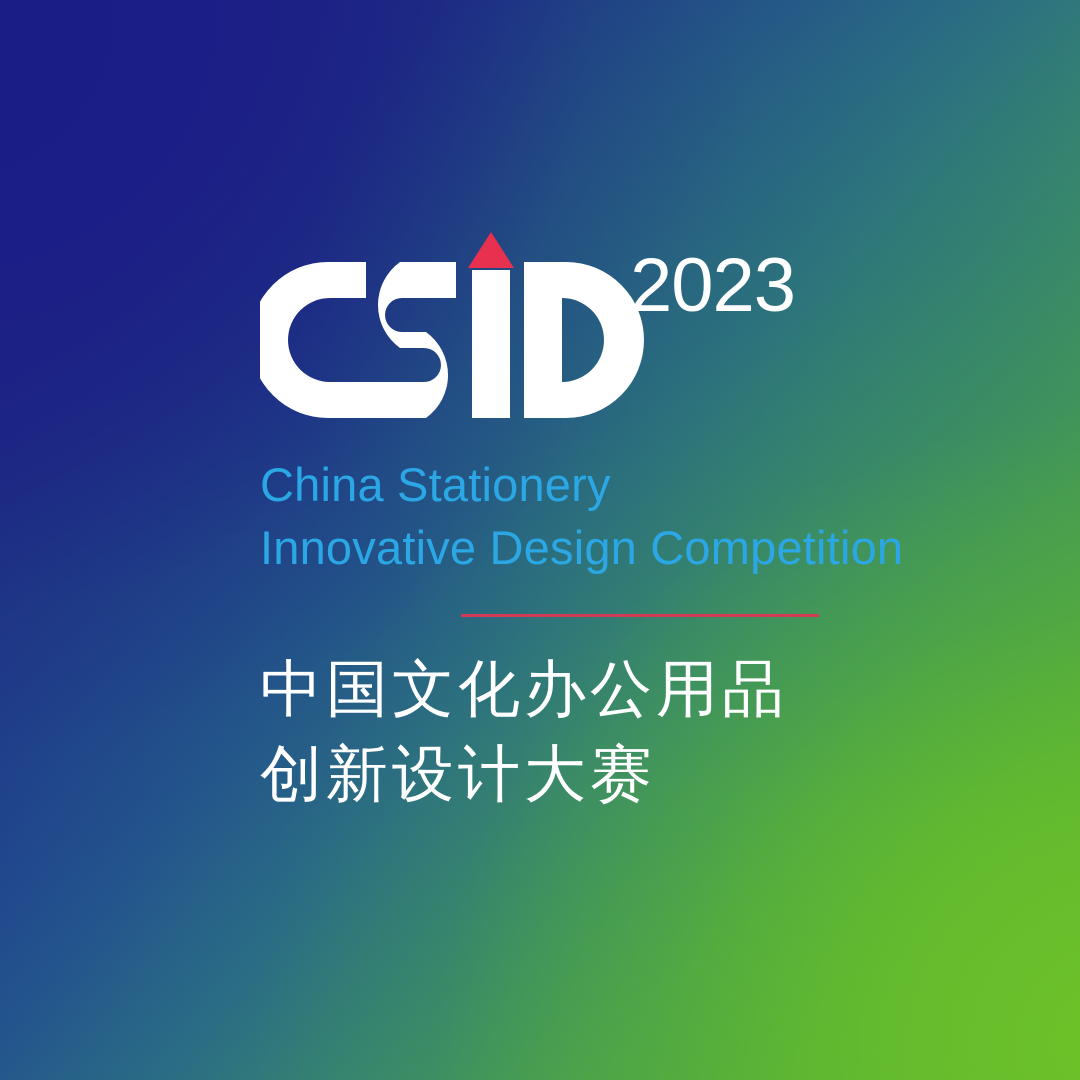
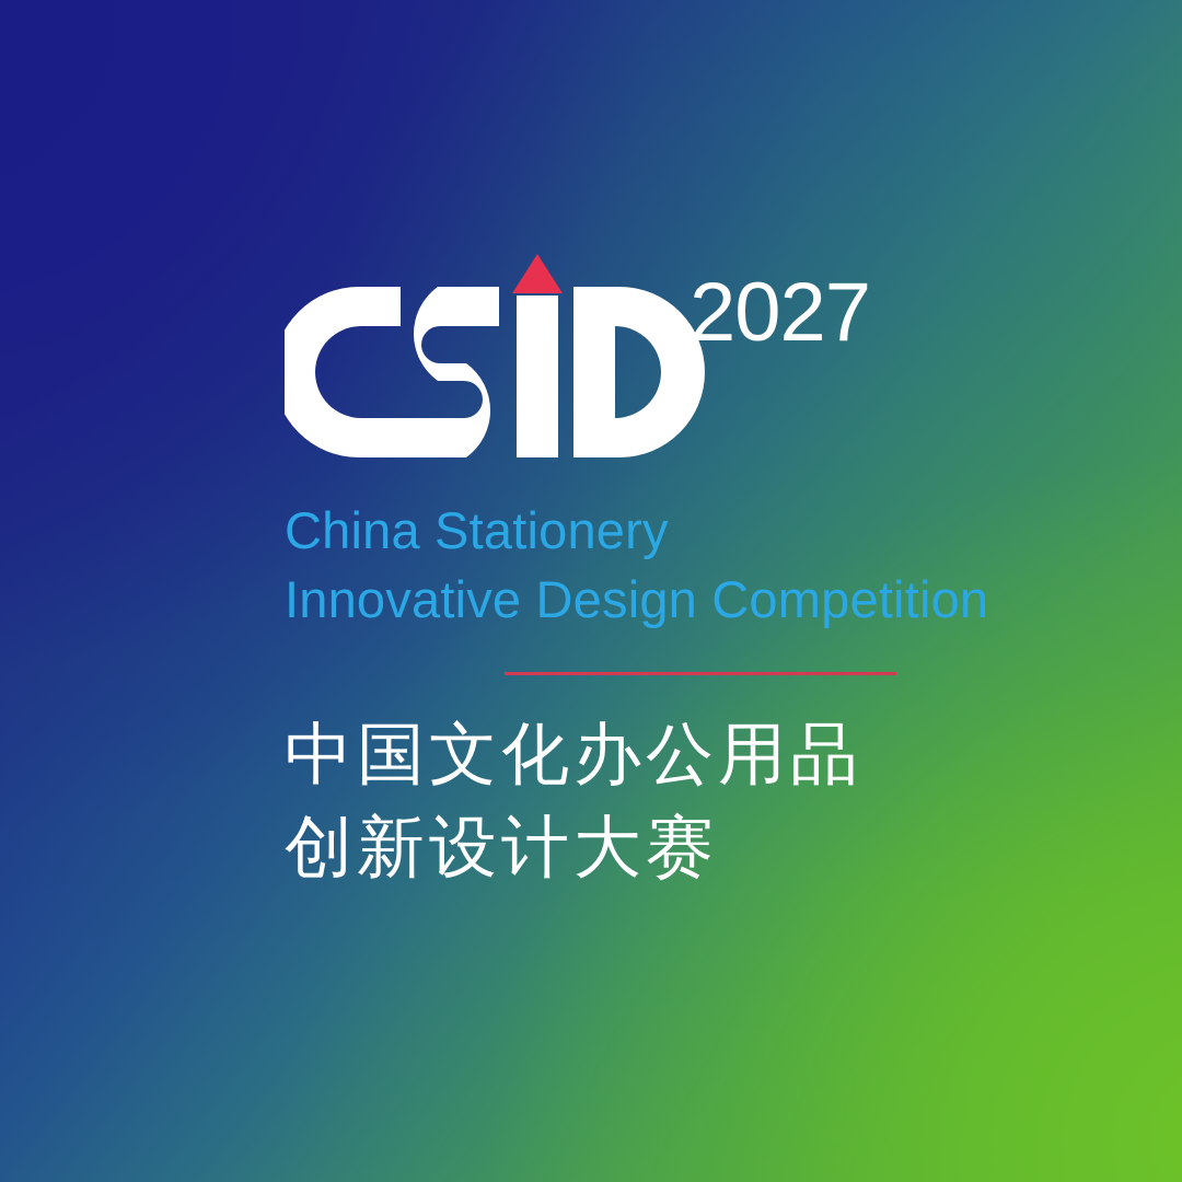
- 2023
+ 2027
  China Stationery
  Innovative Design Competition
  中国文化办公用品
  创新设计大赛
